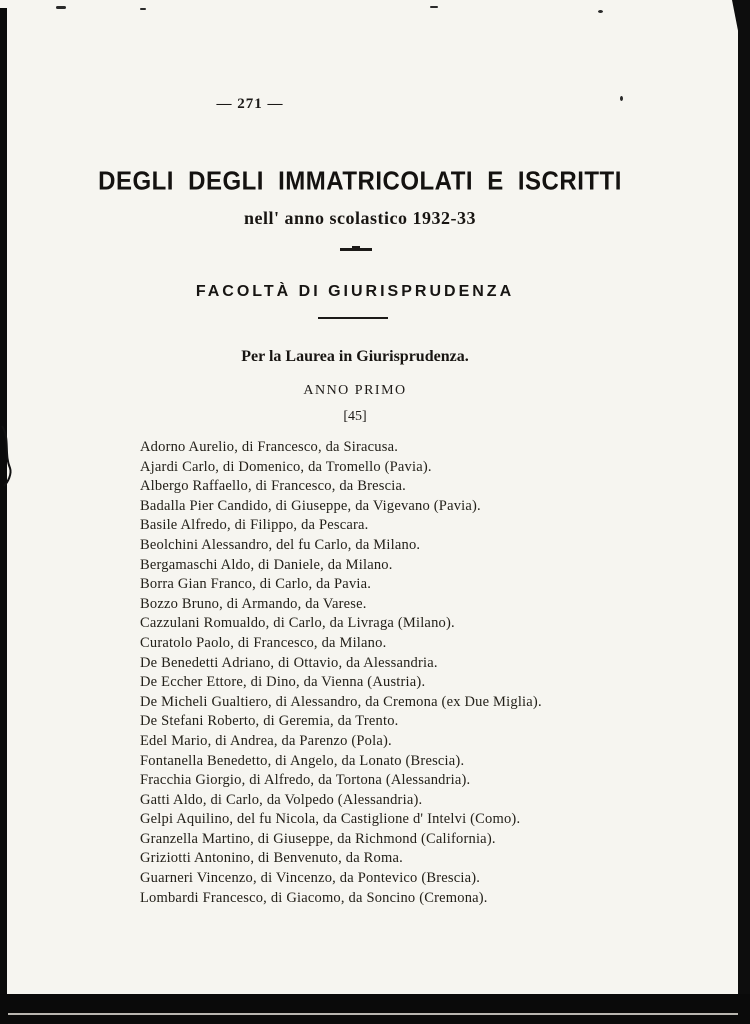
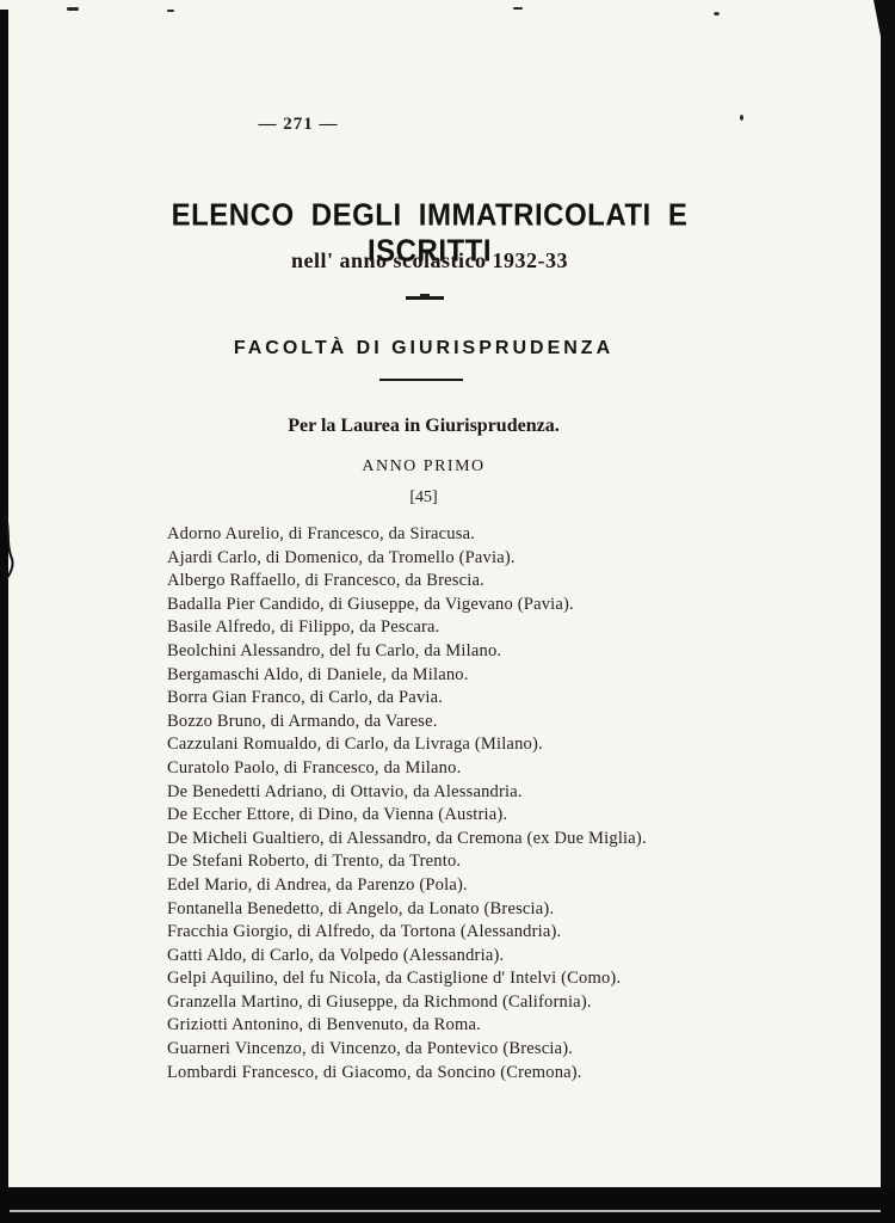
  — 271 —
- DEGLI DEGLI IMMATRICOLATI E ISCRITTI
+ ELENCO DEGLI IMMATRICOLATI E ISCRITTI
  nell' anno scolastico 1932-33
  FACOLTÀ DI GIURISPRUDENZA
  Per la Laurea in Giurisprudenza.
  ANNO PRIMO
  [45]
  Adorno Aurelio, di Francesco, da Siracusa.
  Ajardi Carlo, di Domenico, da Tromello (Pavia).
  Albergo Raffaello, di Francesco, da Brescia.
  Badalla Pier Candido, di Giuseppe, da Vigevano (Pavia).
  Basile Alfredo, di Filippo, da Pescara.
  Beolchini Alessandro, del fu Carlo, da Milano.
  Bergamaschi Aldo, di Daniele, da Milano.
  Borra Gian Franco, di Carlo, da Pavia.
  Bozzo Bruno, di Armando, da Varese.
  Cazzulani Romualdo, di Carlo, da Livraga (Milano).
  Curatolo Paolo, di Francesco, da Milano.
  De Benedetti Adriano, di Ottavio, da Alessandria.
  De Eccher Ettore, di Dino, da Vienna (Austria).
  De Micheli Gualtiero, di Alessandro, da Cremona (ex Due Miglia).
- De Stefani Roberto, di Geremia, da Trento.
+ De Stefani Roberto, di Trento, da Trento.
  Edel Mario, di Andrea, da Parenzo (Pola).
  Fontanella Benedetto, di Angelo, da Lonato (Brescia).
  Fracchia Giorgio, di Alfredo, da Tortona (Alessandria).
  Gatti Aldo, di Carlo, da Volpedo (Alessandria).
  Gelpi Aquilino, del fu Nicola, da Castiglione d' Intelvi (Como).
  Granzella Martino, di Giuseppe, da Richmond (California).
  Griziotti Antonino, di Benvenuto, da Roma.
  Guarneri Vincenzo, di Vincenzo, da Pontevico (Brescia).
  Lombardi Francesco, di Giacomo, da Soncino (Cremona).
